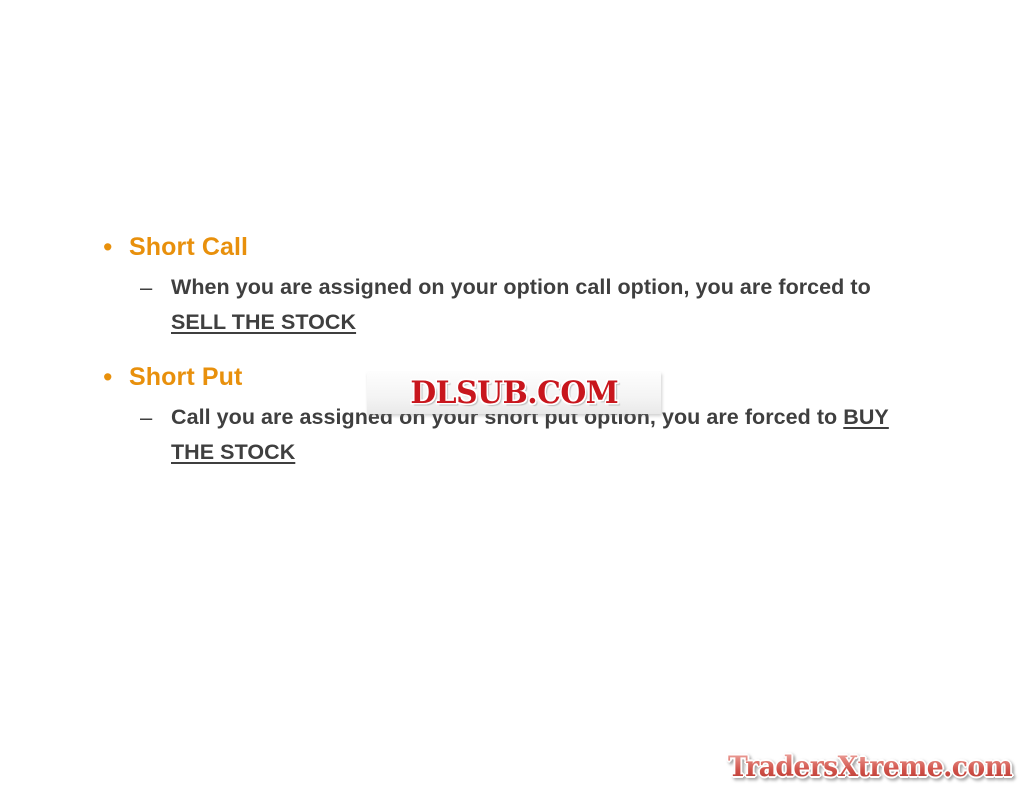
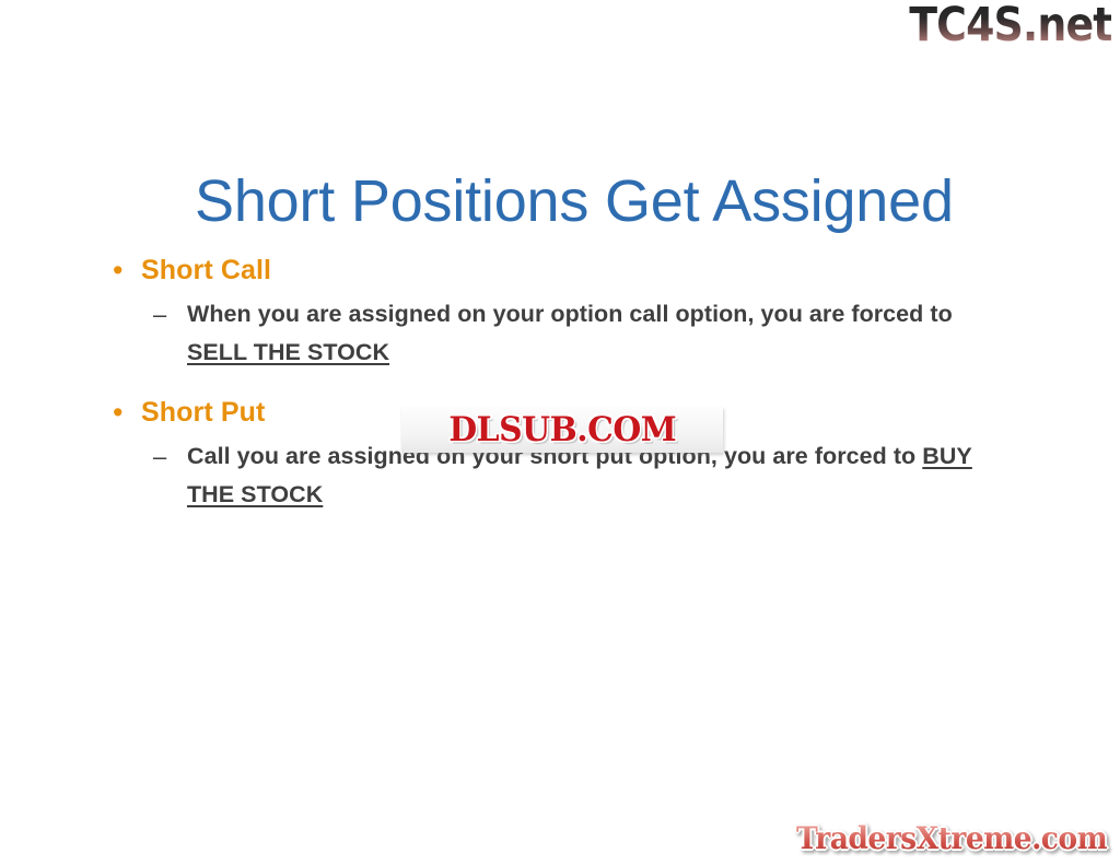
+ TC4S.net
+ Short Positions Get Assigned
  •
  Short Call
  –
  When you are assigned on your option call option, you are forced to SELL THE STOCK
  •
  Short Put
  –
  Call you are assigned on your short put option, you are forced to BUY THE STOCK
  DLSUB.COM
  TradersXtreme.com
